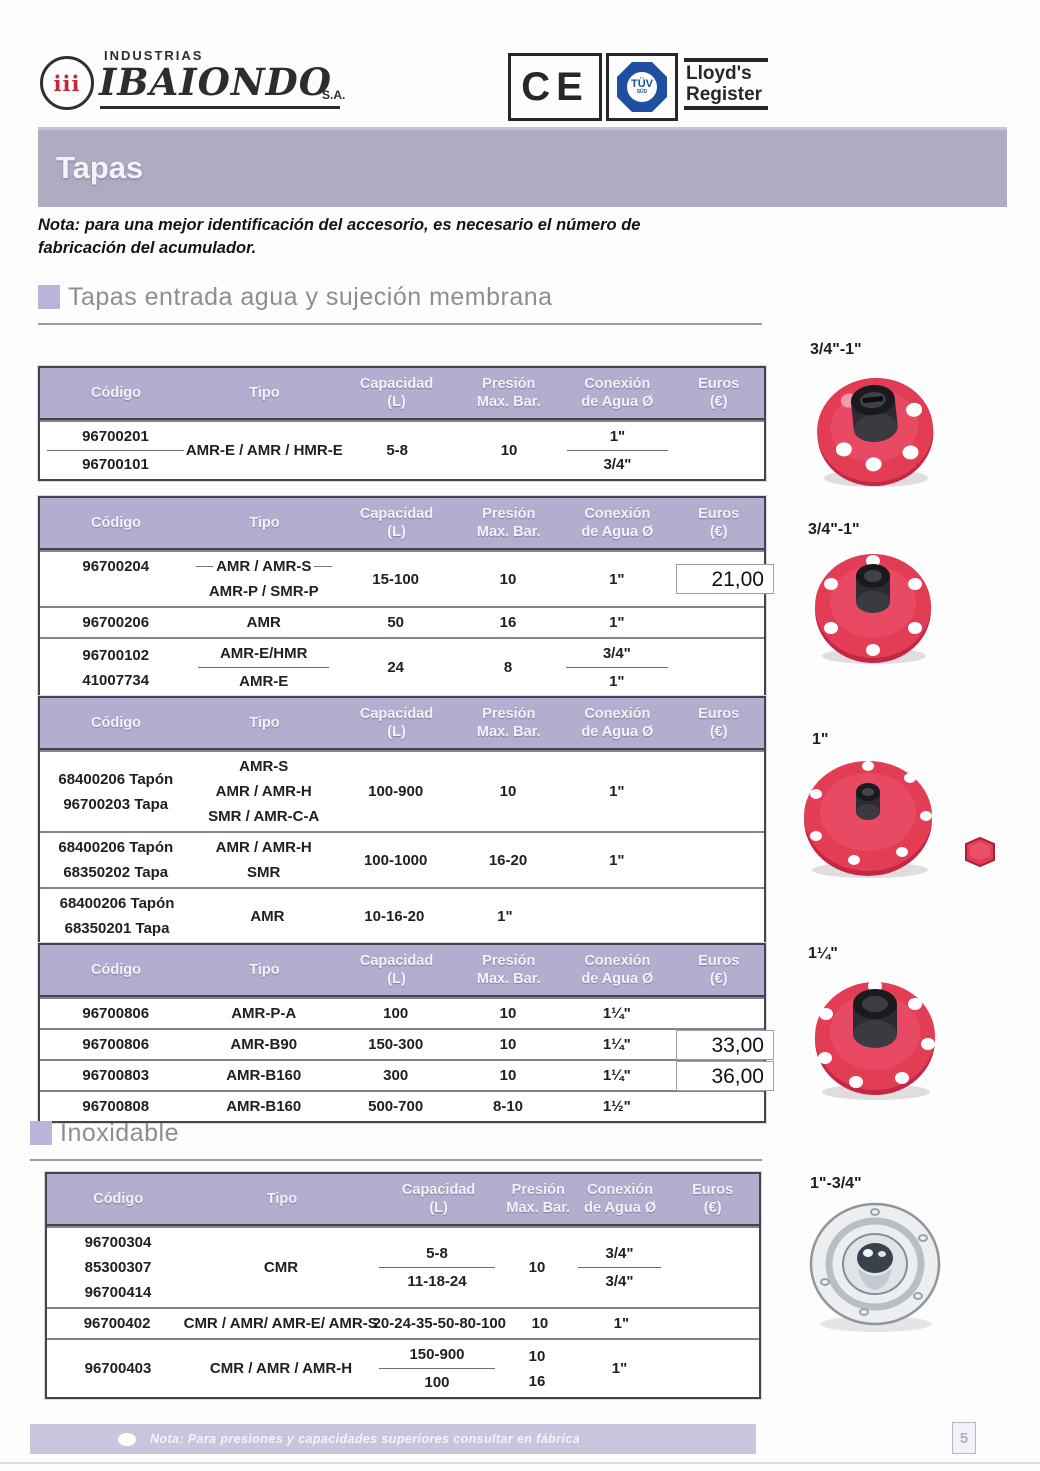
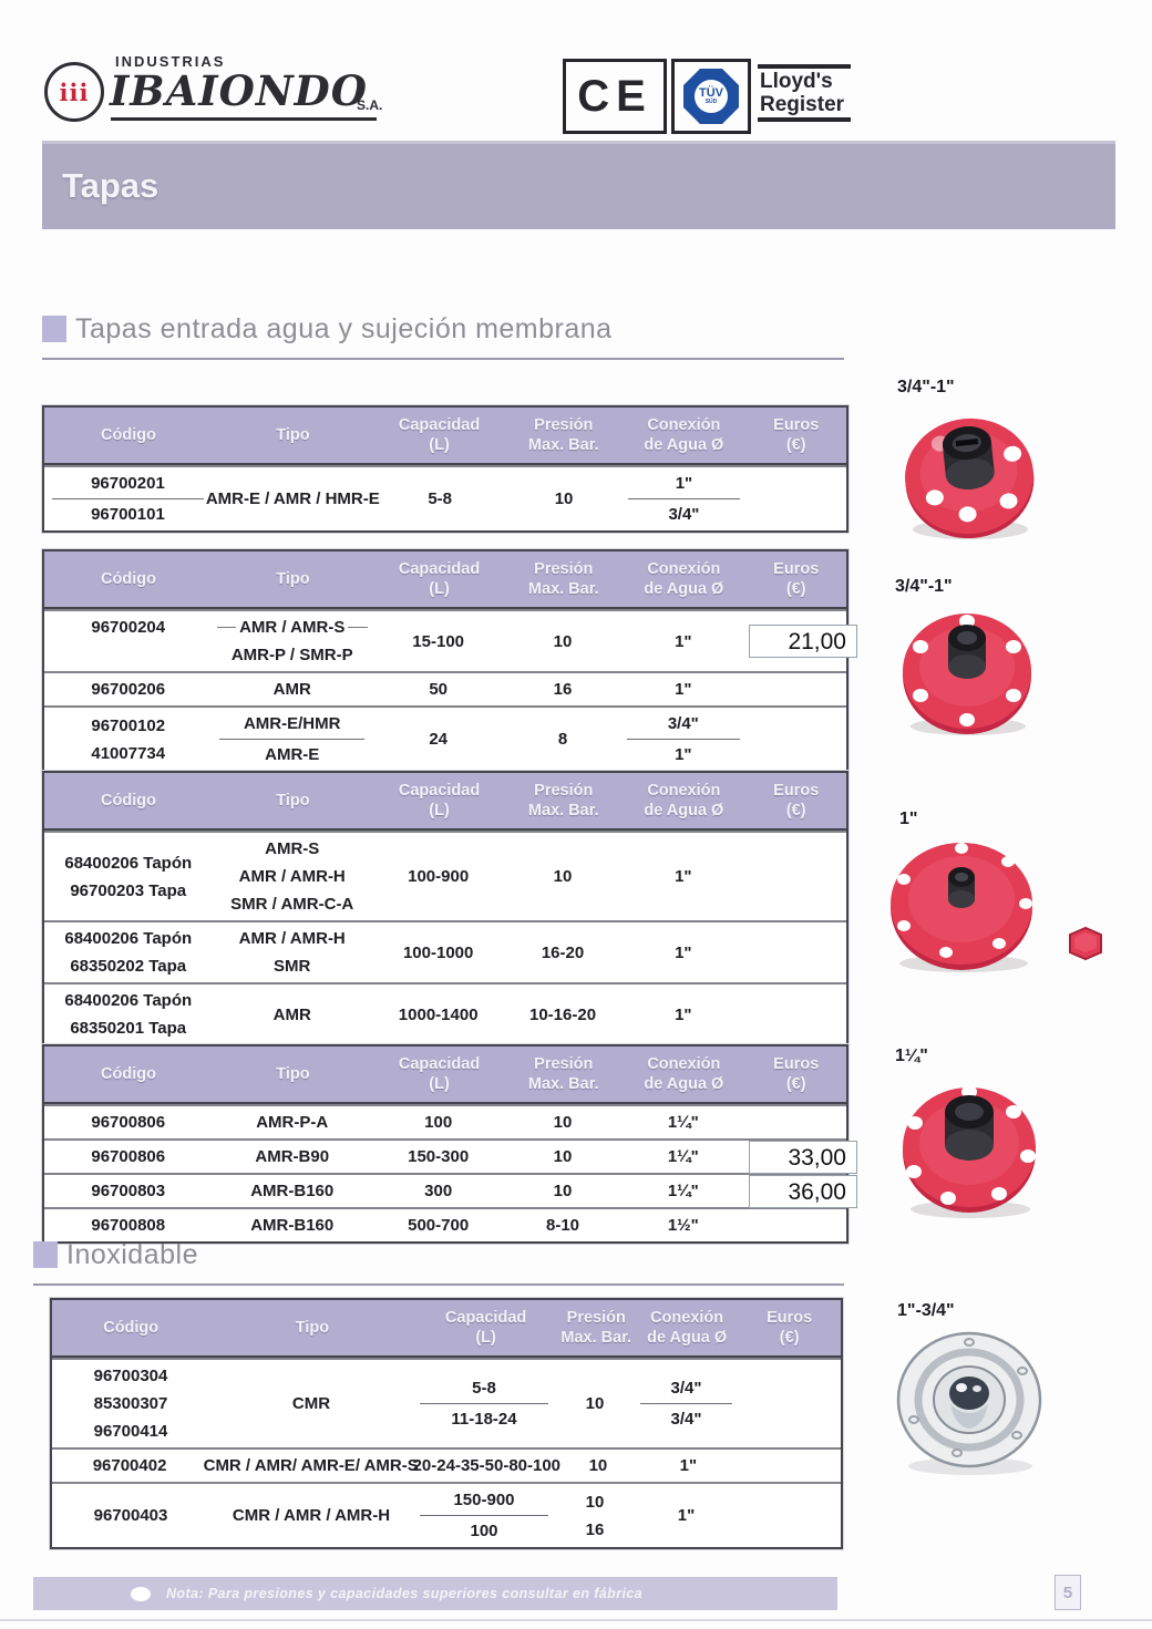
  iii
  INDUSTRIAS
  IBAIONDO
  S.A.
  CE
  TÜV
  Lloyd's
  Register
  Tapas
- Nota: para una mejor identificación del accesorio, es necesario el número de fabricación del acumulador.
  Tapas entrada agua y sujeción membrana
  Código
  Tipo
  Capacidad
  (L)
  Presión
  Max. Bar.
  Conexión
  de Agua Ø
  Euros
  (€)
  96700201
  96700101
  AMR-E / AMR / HMR-E
  5-8
  10
  1"
  3/4"
  Código
  Tipo
  Capacidad
  (L)
  Presión
  Max. Bar.
  Conexión
  de Agua Ø
  Euros
  (€)
  96700204
  AMR / AMR-S
  AMR-P / SMR-P
  15-100
  10
  1"
  21,00
  96700206
  AMR
  50
  16
  1"
  96700102
  41007734
  AMR-E/HMR
  AMR-E
  24
  8
  3/4"
  1"
  Código
  Tipo
  Capacidad
  (L)
  Presión
  Max. Bar.
  Conexión
  de Agua Ø
  Euros
  (€)
  68400206 Tapón
  96700203 Tapa
  AMR-S
  AMR / AMR-H
  SMR / AMR-C-A
  100-900
  10
  1"
  68400206 Tapón
  68350202 Tapa
  AMR / AMR-H
  SMR
  100-1000
  16-20
  1"
  68400206 Tapón
  68350201 Tapa
  AMR
+ 1000-1400
  10-16-20
  1"
  Código
  Tipo
  Capacidad
  (L)
  Presión
  Max. Bar.
  Conexión
  de Agua Ø
  Euros
  (€)
  96700806
  AMR-P-A
  100
  10
  1¼"
  96700806
  AMR-B90
  150-300
  10
  1¼"
  33,00
  96700803
  AMR-B160
  300
  10
  1¼"
  36,00
  96700808
  AMR-B160
  500-700
  8-10
  1½"
  Inoxidable
  Código
  Tipo
  Capacidad
  (L)
  Presión
  Max. Bar.
  Conexión
  de Agua Ø
  Euros
  (€)
  96700304
  85300307
  96700414
  CMR
  5-8
  11-18-24
  10
  3/4"
  3/4"
  96700402
  CMR / AMR/ AMR-E/ AMR-S
  20-24-35-50-80-100
  10
  1"
  96700403
  CMR / AMR / AMR-H
  150-900
  100
  10
  16
  1"
  3/4"-1"
  3/4"-1"
  1"
  1¼"
  1"-3/4"
  Nota: Para presiones y capacidades superiores consultar en fábrica
  5
